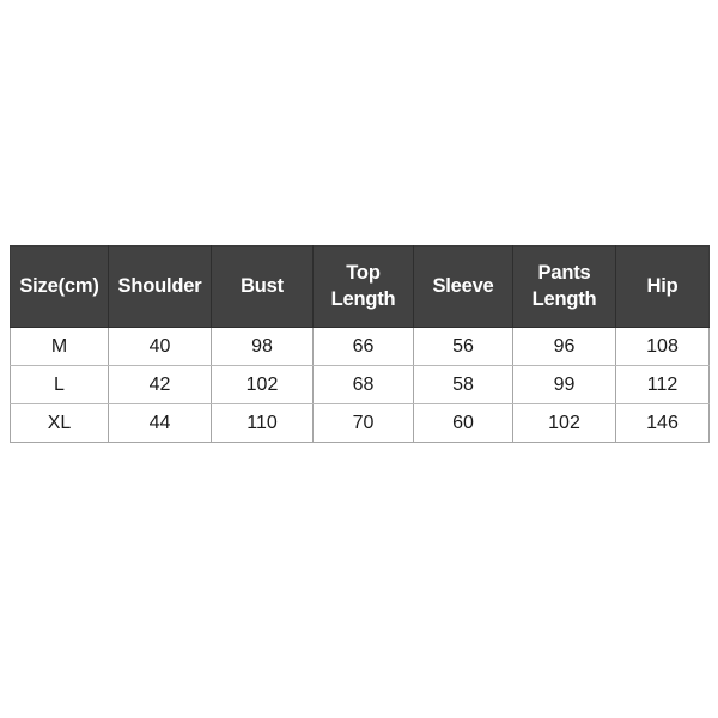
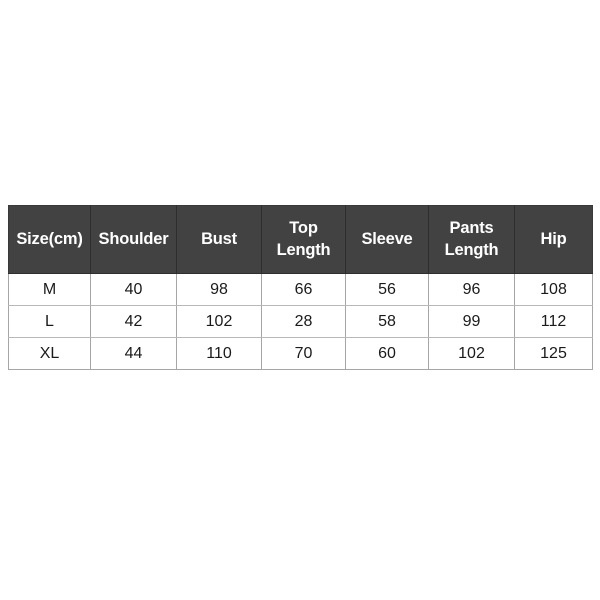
  Size(cm)	Shoulder	Bust	TopLength	Sleeve	PantsLength	Hip
  M	40	98	66	56	96	108
- L	42	102	68	58	99	112
+ L	42	102	28	58	99	112
- XL	44	110	70	60	102	146
+ XL	44	110	70	60	102	125
